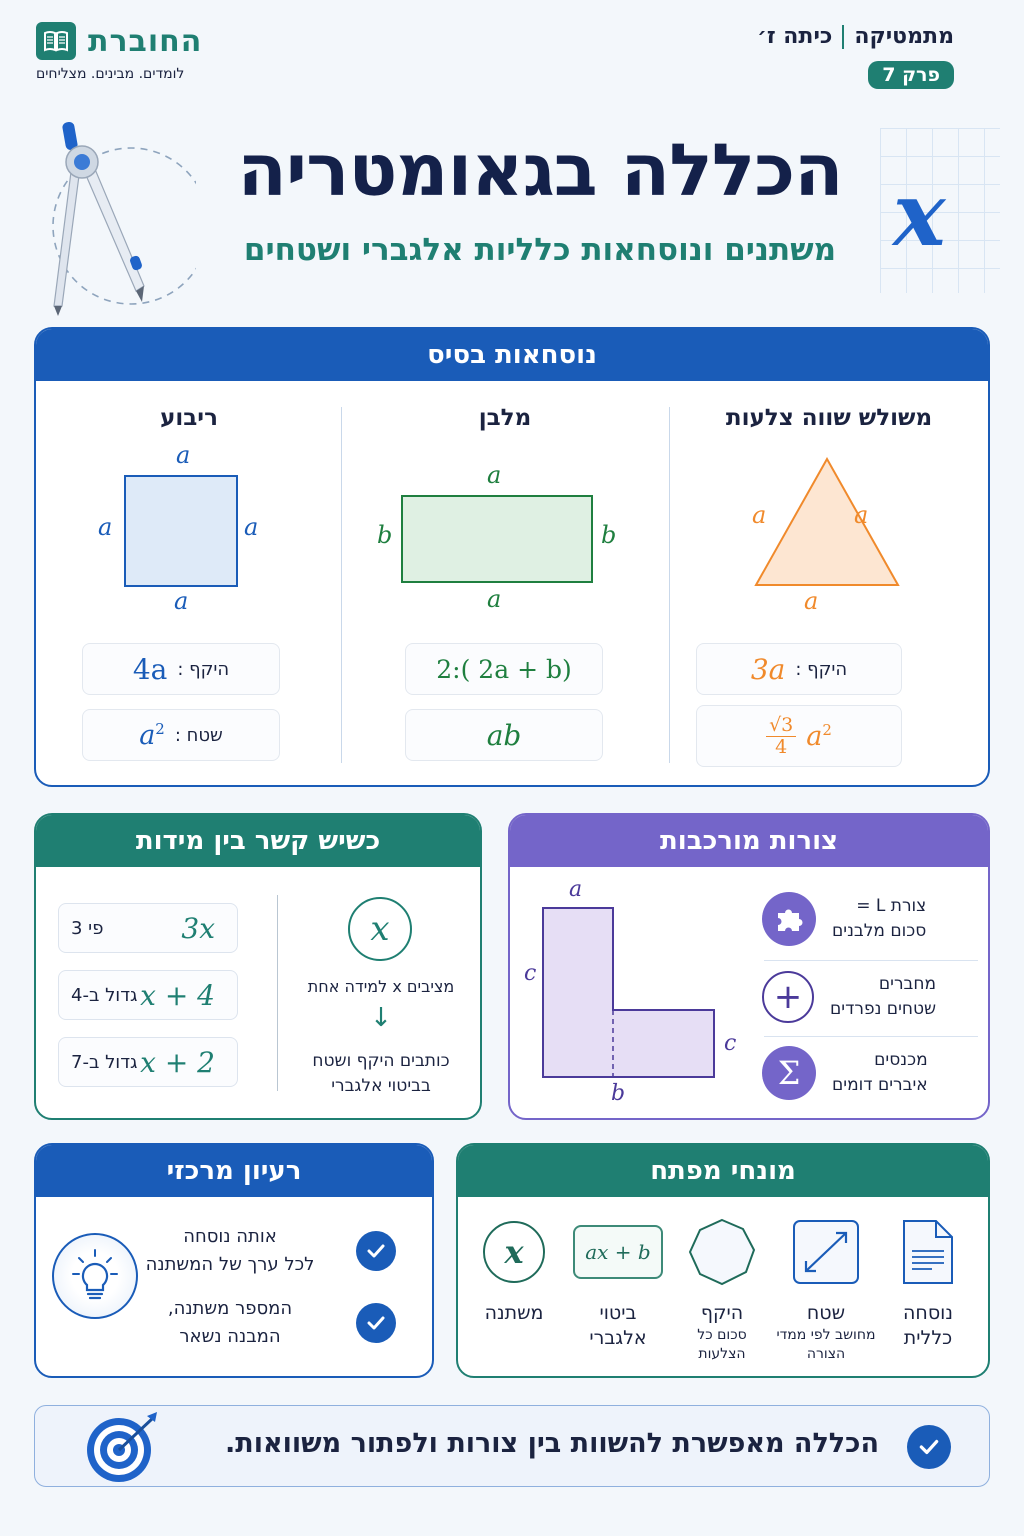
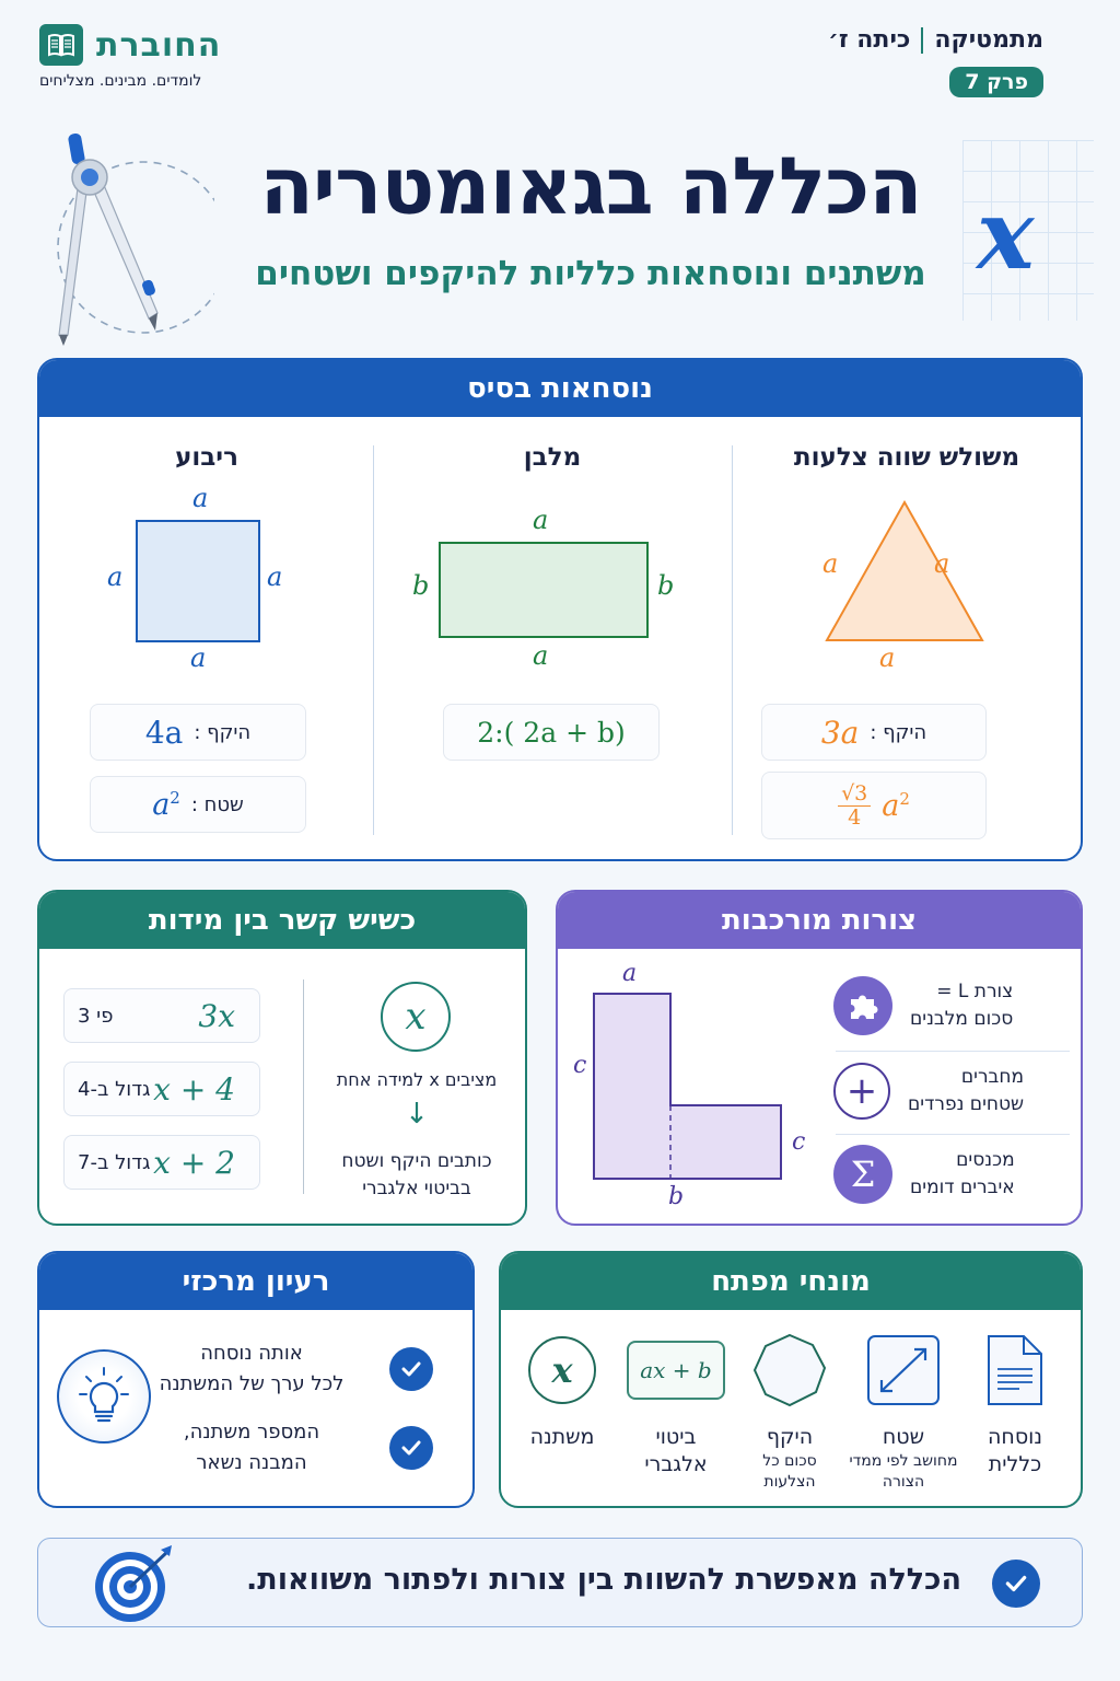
  החוברת
  לומדים. מבינים. מצליחים
  מתמטיקה
  כיתה ז׳
  פרק 7
  הכללה בגאומטריה
- משתנים ונוסחאות כלליות אלגברי ושטחים
+ משתנים ונוסחאות כלליות להיקפים ושטחים
  x
  נוסחאות בסיס
  משולש שווה צלעות
  a
  a
  a
  היקף :
  3a
  √3
  4
  a2
  מלבן
  a
  a
  b
  b
  2:( 2a + b)
- ab
  ריבוע
  a
  a
  a
  a
  היקף :
  4a
  שטח :
  a2
  כשיש קשר בין מידות
  x
  מציבים x למידה אחת
  ↓
  כותבים היקף ושטח
  בביטוי אלגברי
  פי 3
  3x
  גדול ב-4
  x + 4
  גדול ב-7
  x + 2
  צורות מורכבות
  a
  c
  c
  b
  צורת L =
  סכום מלבנים
  +
  מחברים
  שטחים נפרדים
  Σ
  מכנסים
  איברים דומים
  רעיון מרכזי
  אותה נוסחה
  לכל ערך של המשתנה
  המספר משתנה,
  המבנה נשאר
  מונחי מפתח
  נוסחה כללית
  שטח
  מחושב לפי ממדי הצורה
  היקף
  סכום כל הצלעות
  ax + b
  ביטוי אלגברי
  x
  משתנה
  הכללה מאפשרת להשוות בין צורות ולפתור משוואות.
